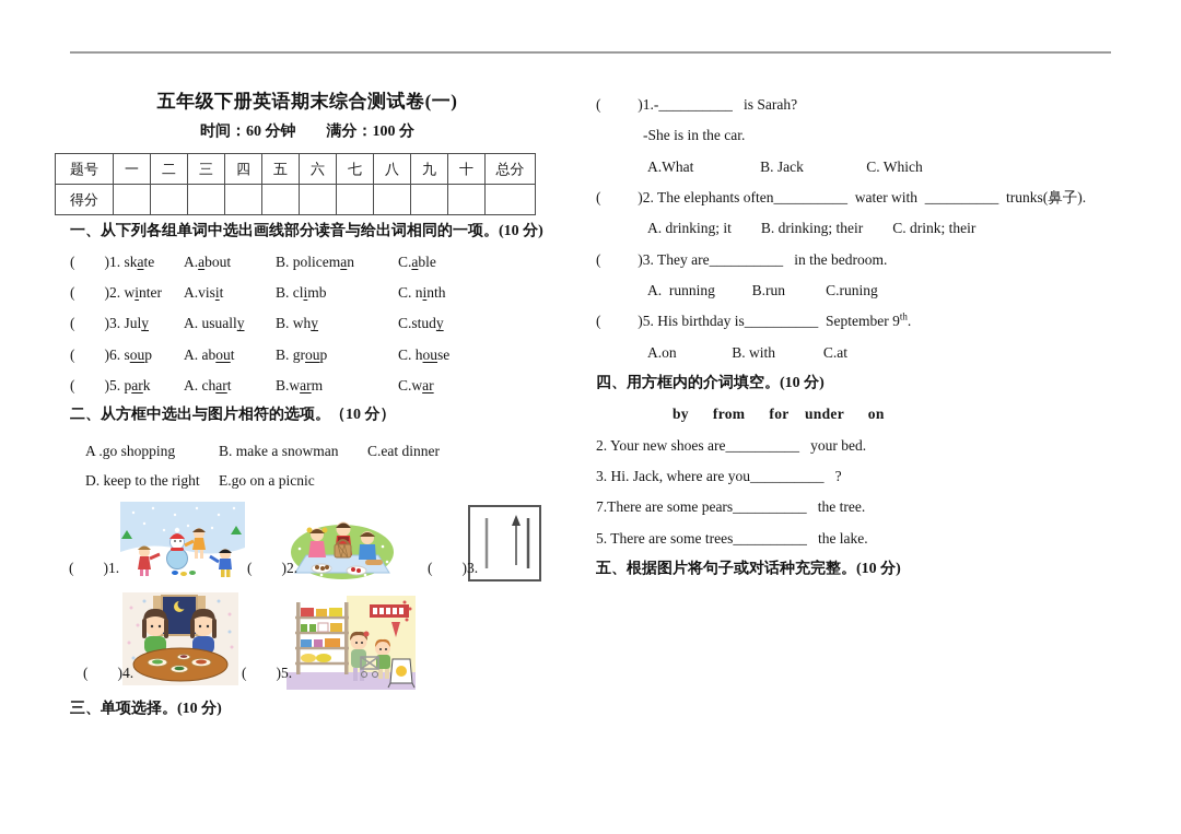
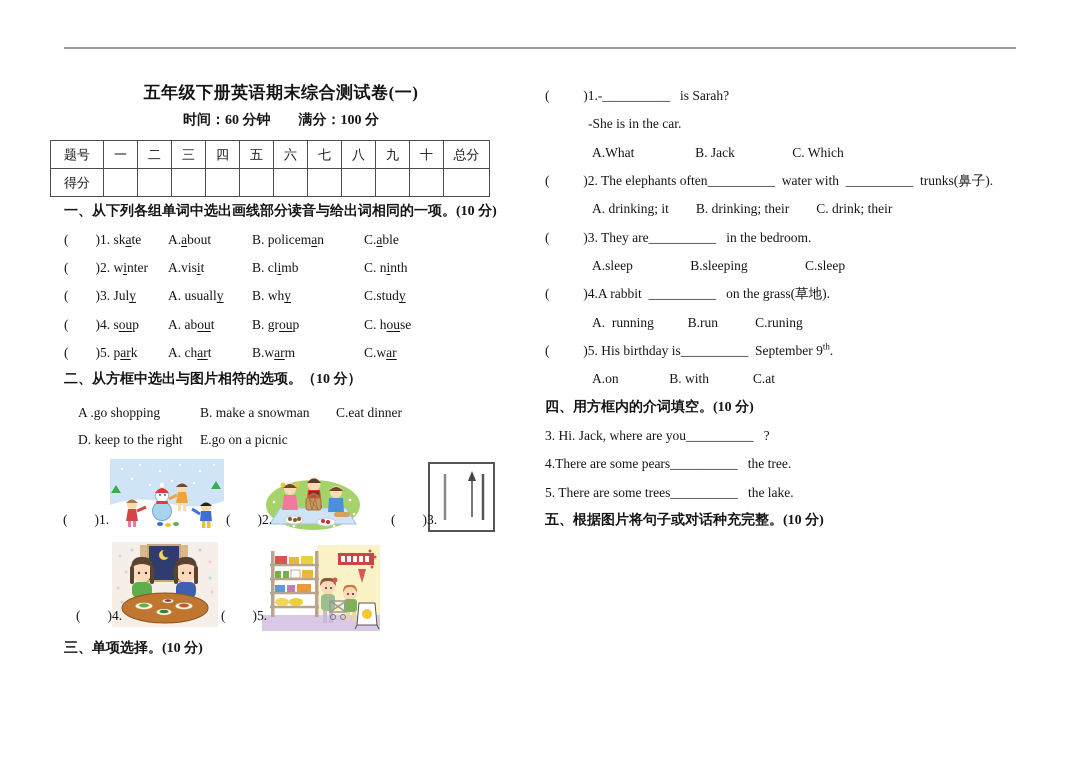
  五年级下册英语期末综合测试卷(一)
  时间：60 分钟 满分：100 分
  题号	一	二	三	四	五	六	七	八	九	十	总分
  得分
  一、从下列各组单词中选出画线部分读音与给出词相同的一项。(10 分)
  ( )1. skate
  A.about
  B. policeman
  C.able
  ( )2. winter
  A.visit
  B. climb
  C. ninth
  ( )3. July
  A. usually
  B. why
  C.study
- ( )6. soup
+ ( )4. soup
  A. about
  B. group
  C. house
  ( )5. park
  A. chart
  B.warm
  C.war
  二、从方框中选出与图片相符的选项。（10 分）
  A .go shopping
  B. make a snowman
  C.eat dinner
  D. keep to the right
  E.go on a picnic
  ( )1.
  ( )2.
  ( )3.
  ( )4.
  ( )5.
  三、单项选择。(10 分)
  ( )1.-__________ is Sarah?
  -She is in the car.
  A.What B. Jack C. Which
  ( )2. The elephants often__________ water with __________ trunks(鼻子).
  A. drinking; it B. drinking; their C. drink; their
  ( )3. They are__________ in the bedroom.
+ A.sleep B.sleeping C.sleep
+ ( )4.A rabbit __________ on the grass(草地).
  A. running B.run C.runing
  ( )5. His birthday is__________ September 9th.
  A.on B. with C.at
  四、用方框内的介词填空。(10 分)
- by from for under on
- 2. Your new shoes are__________ your bed.
  3. Hi. Jack, where are you__________ ?
- 7.There are some pears__________ the tree.
+ 4.There are some pears__________ the tree.
  5. There are some trees__________ the lake.
  五、根据图片将句子或对话种充完整。(10 分)
